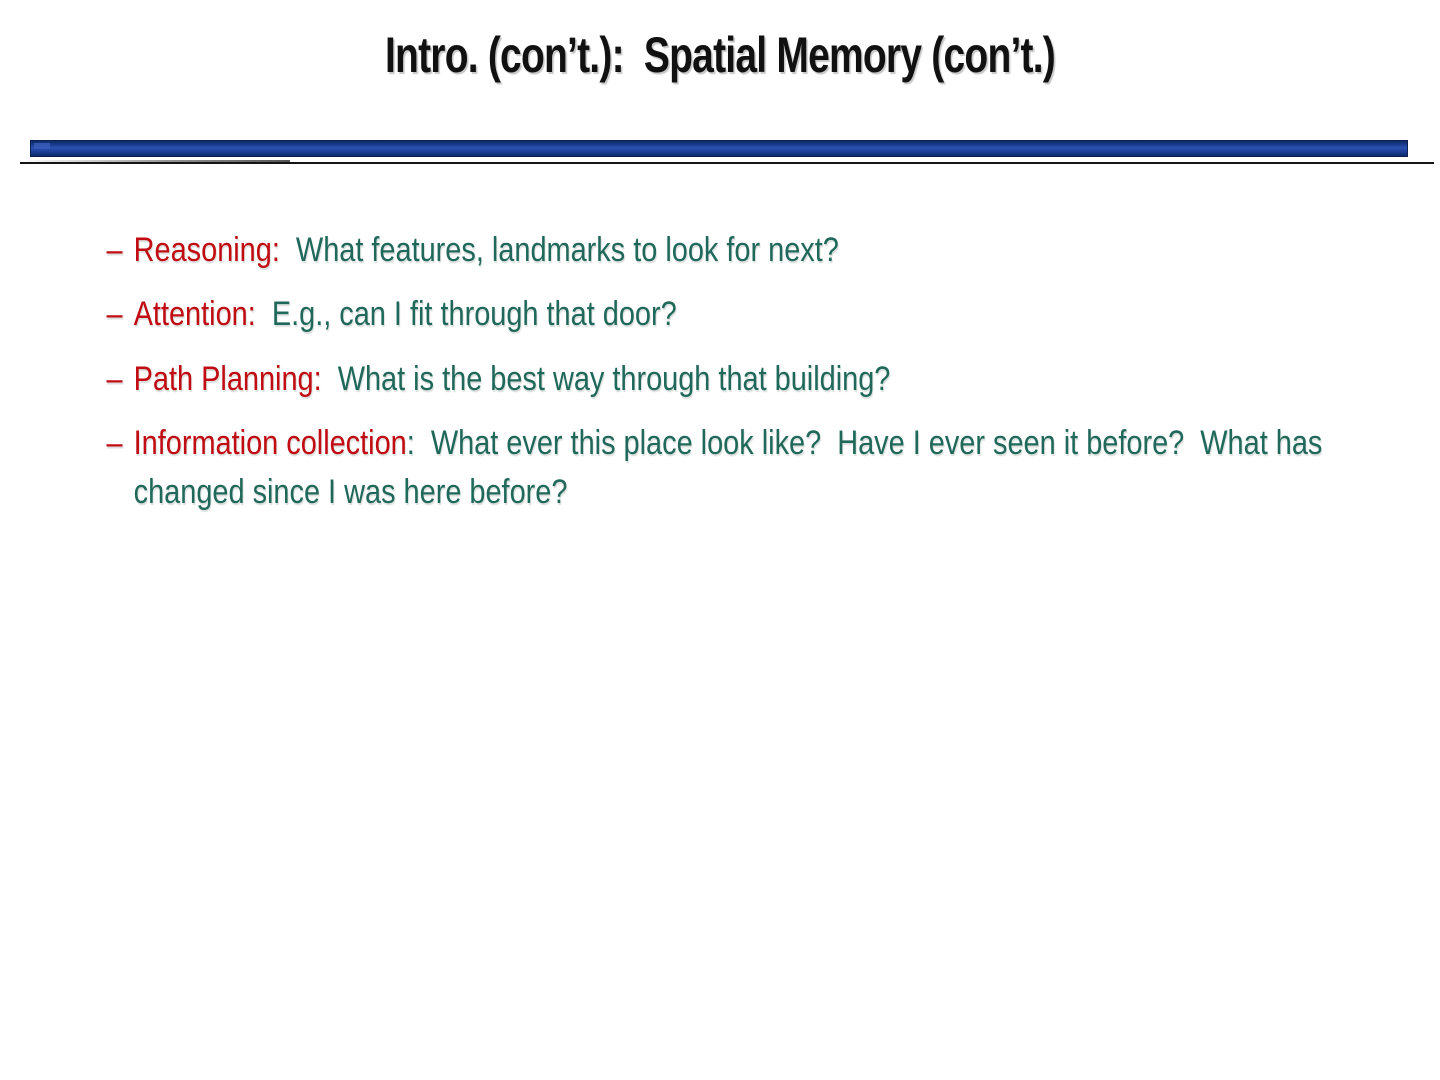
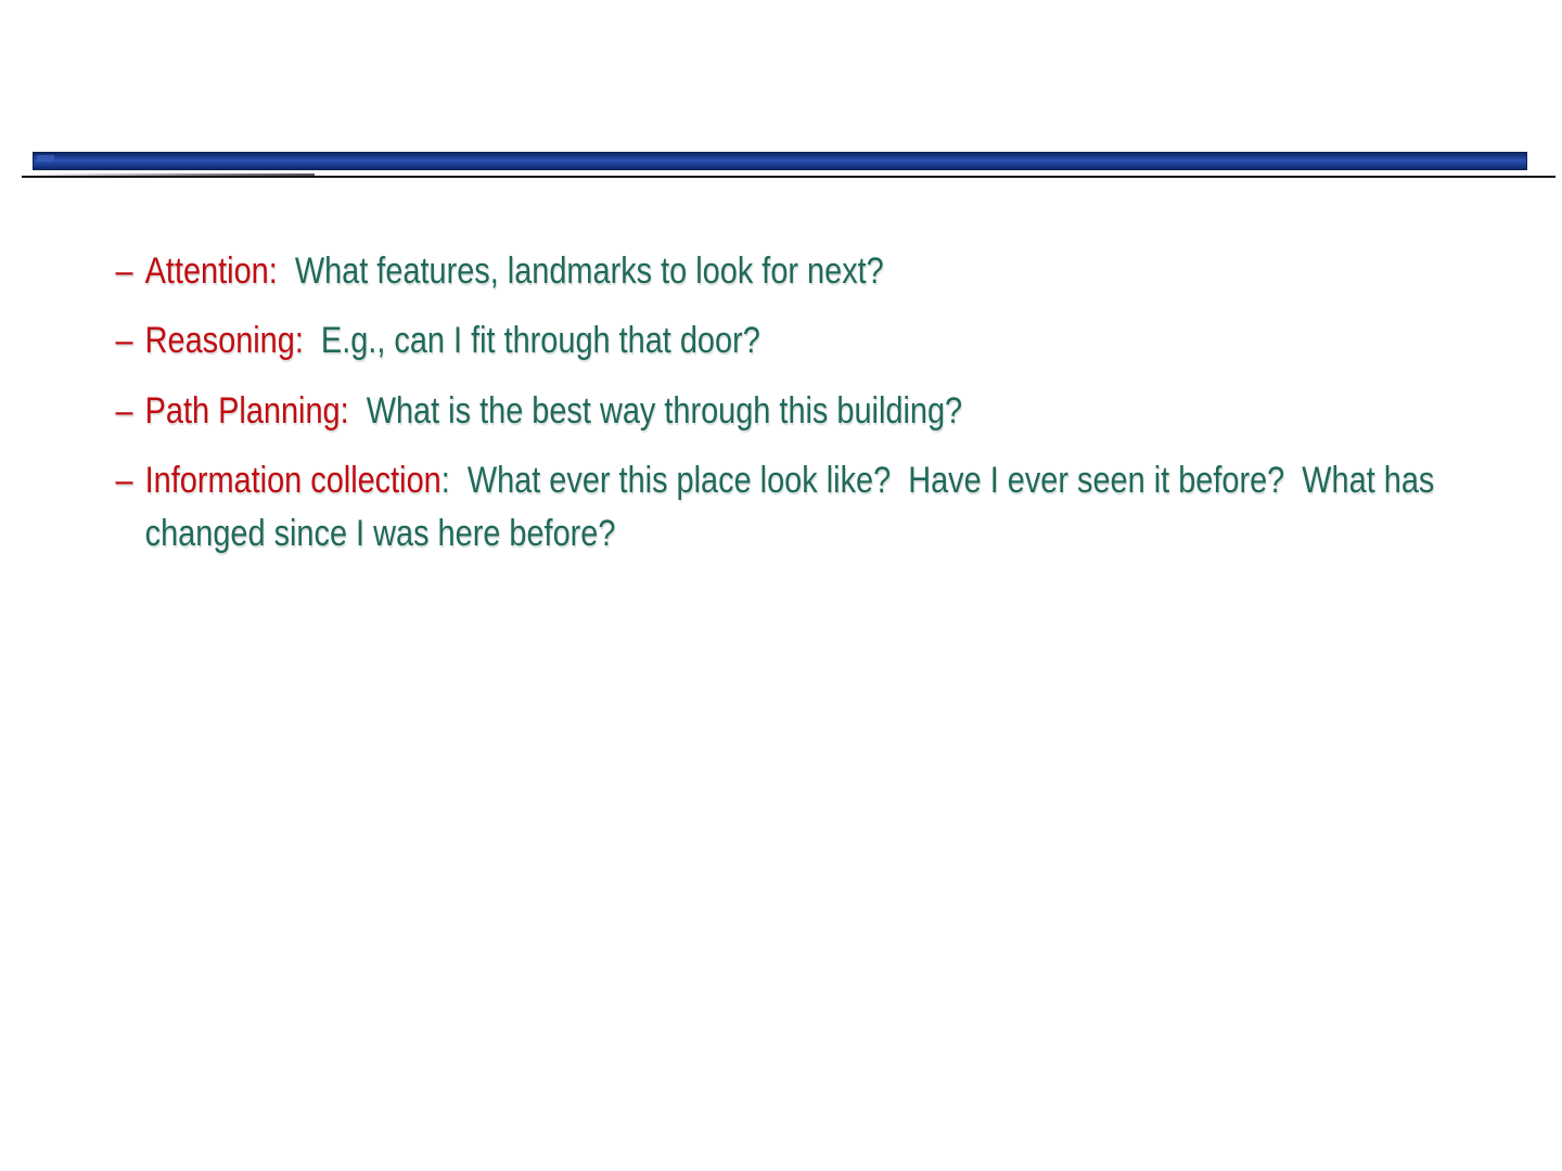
- Intro. (con’t.): Spatial Memory (con’t.)
  –
- Reasoning: What features, landmarks to look for next?
+ Attention: What features, landmarks to look for next?
  –
- Attention: E.g., can I fit through that door?
+ Reasoning: E.g., can I fit through that door?
  –
- Path Planning: What is the best way through that building?
+ Path Planning: What is the best way through this building?
  –
  Information collection: What ever this place look like? Have I ever seen it before? What has changed since I was here before?
